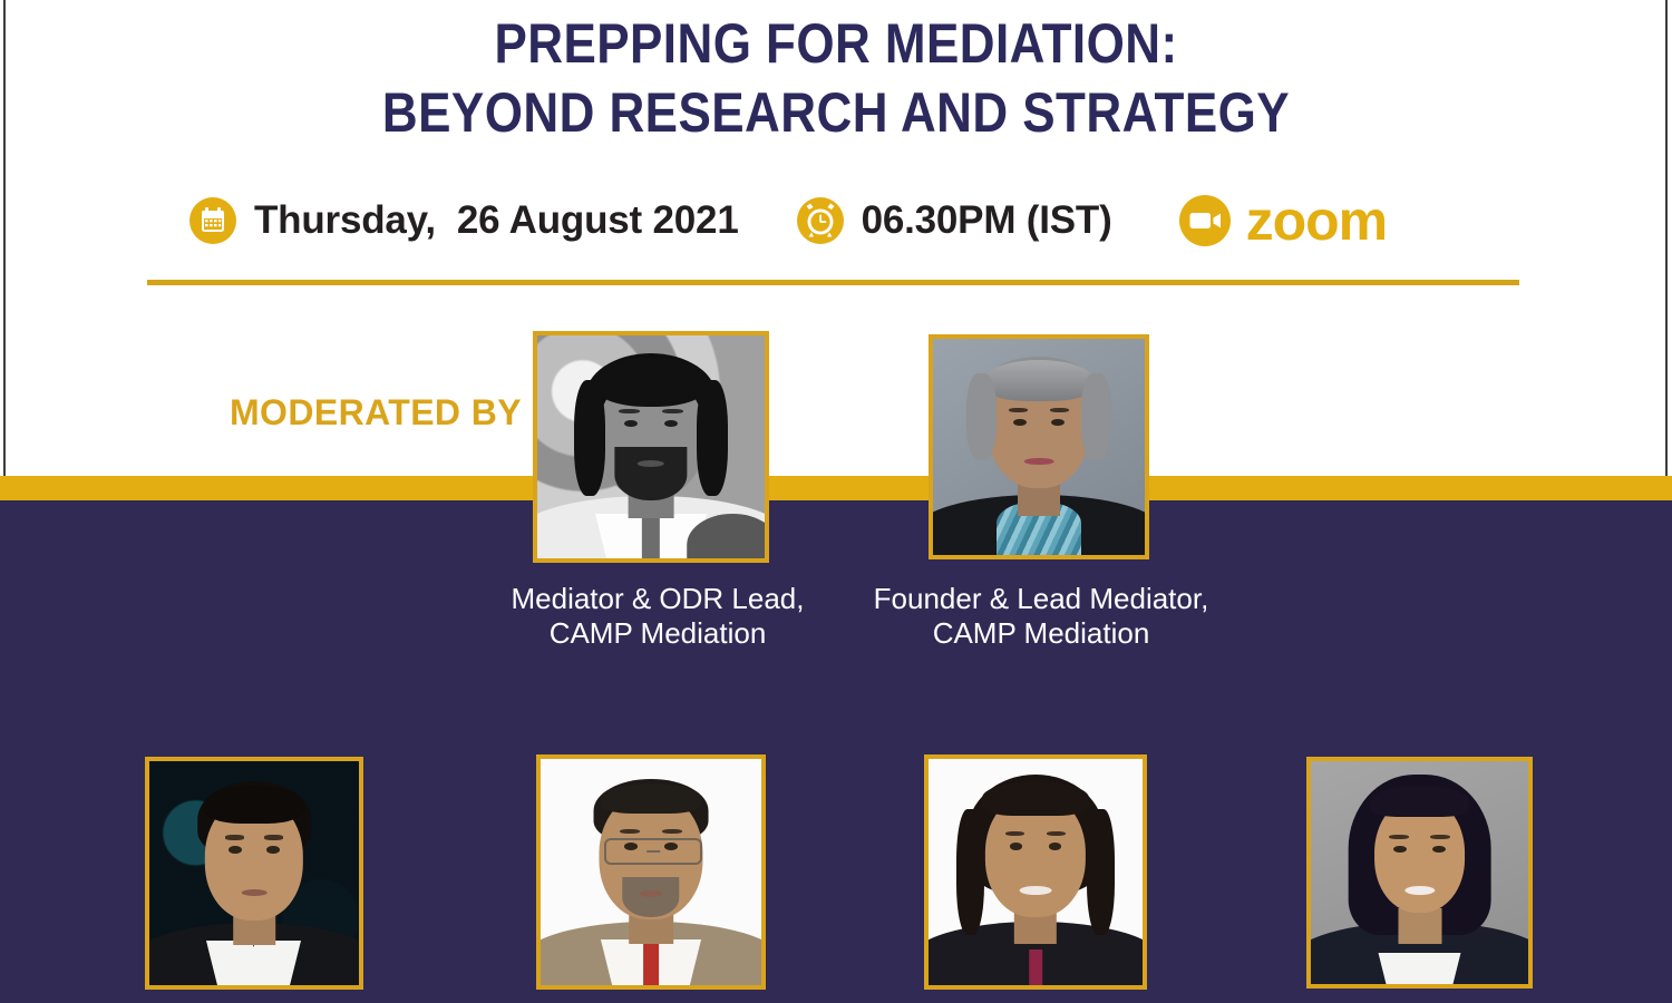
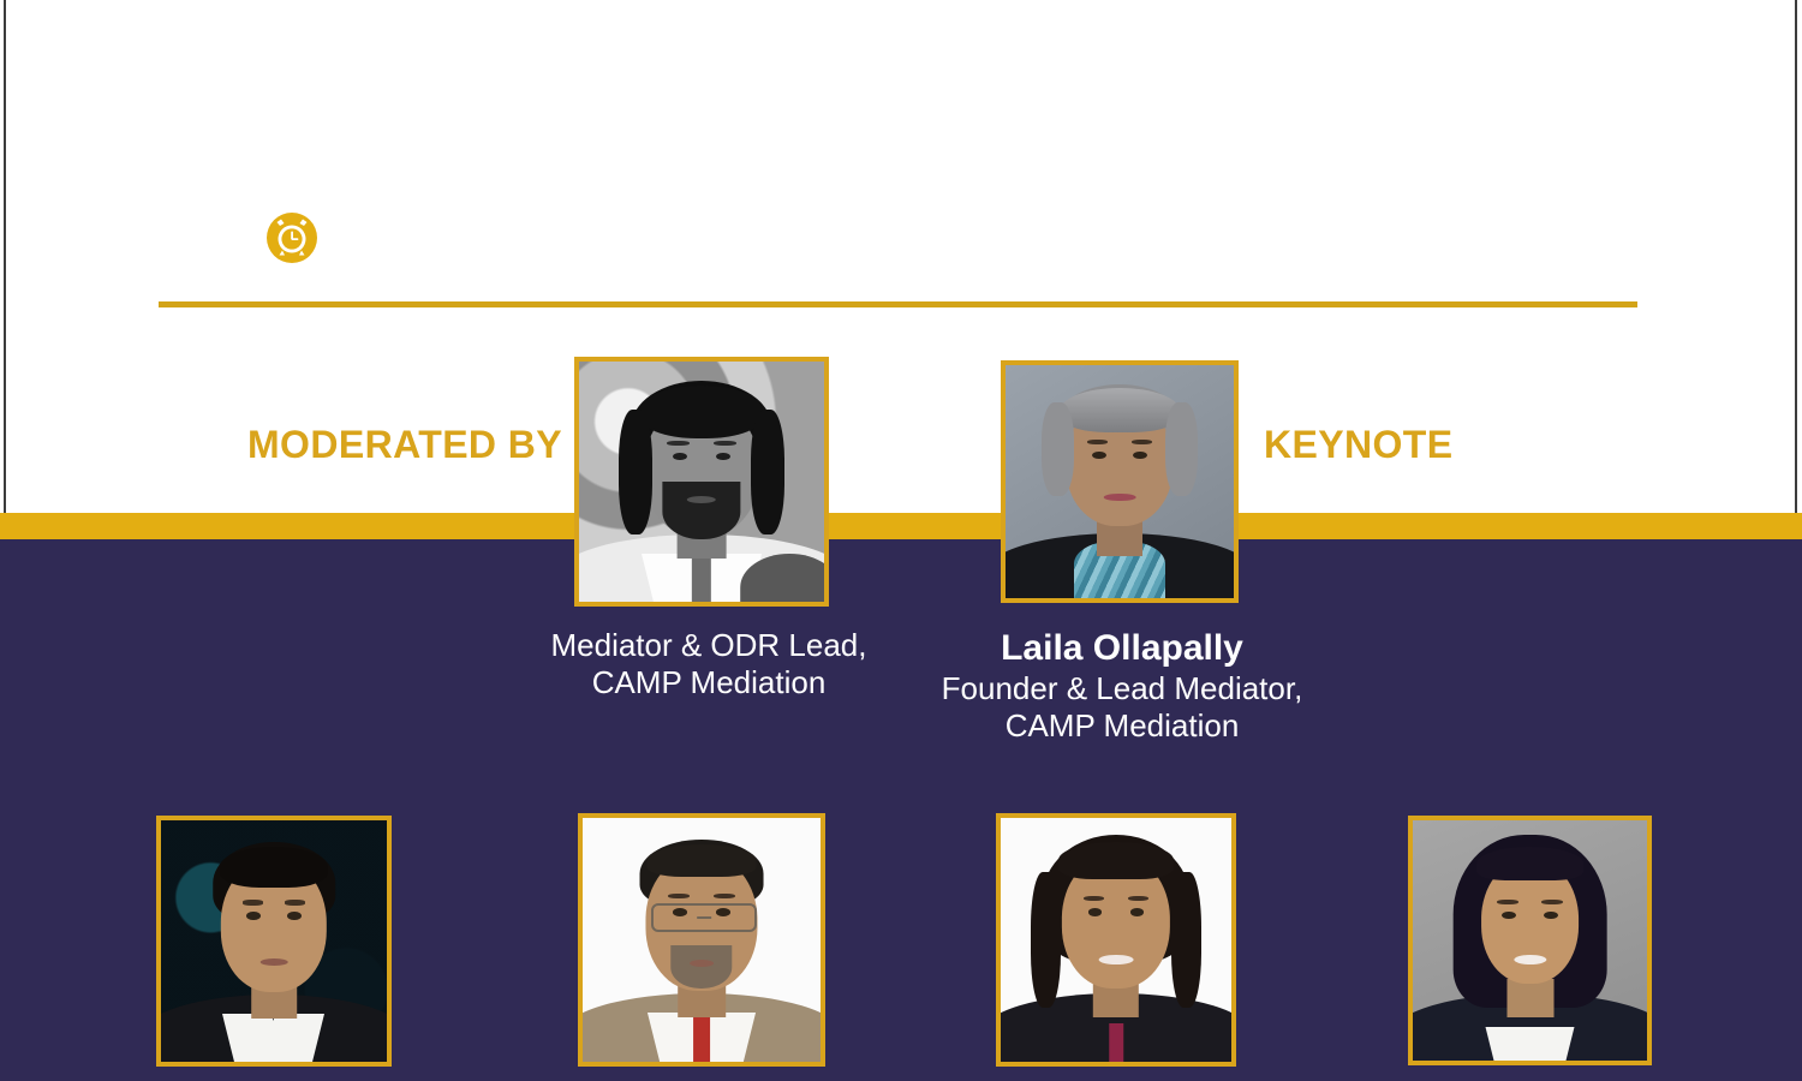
- PREPPING FOR MEDIATION:
- BEYOND RESEARCH AND STRATEGY
- Thursday, 26 August 2021
- 06.30PM (IST)
- zoom
  MODERATED BY
+ KEYNOTE
  Mediator & ODR Lead,
  CAMP Mediation
+ Laila Ollapally
  Founder & Lead Mediator,
  CAMP Mediation
